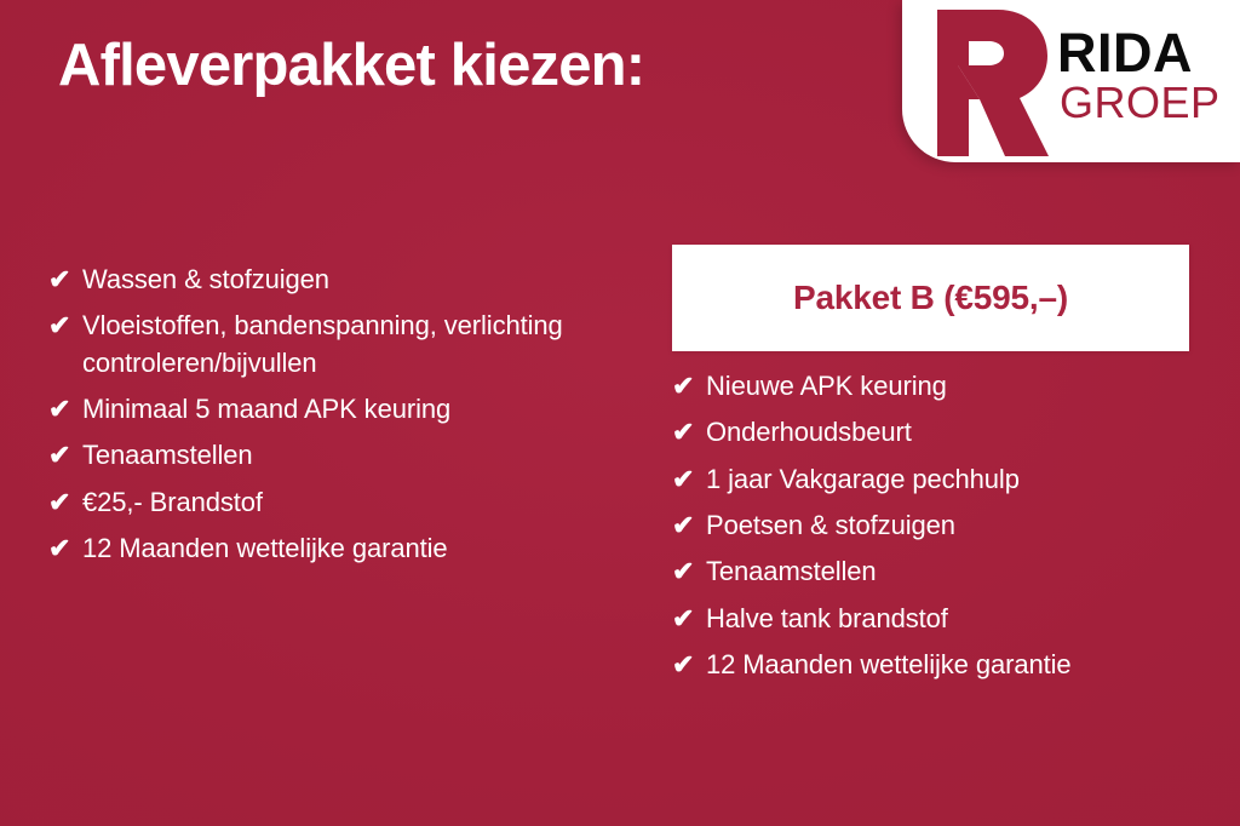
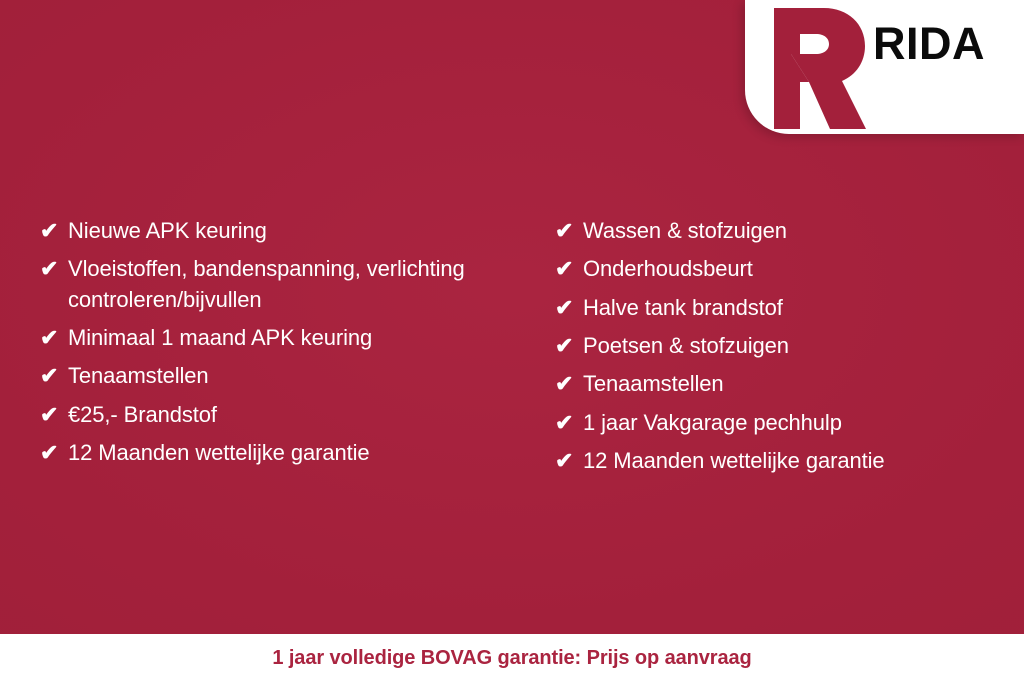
- Afleverpakket kiezen:
  RIDA
- GROEP
  ✔
- Wassen & stofzuigen
+ Nieuwe APK keuring
  ✔
  Vloeistoffen, bandenspanning, verlichting controleren/bijvullen
  ✔
- Minimaal 5 maand APK keuring
+ Minimaal 1 maand APK keuring
  ✔
  Tenaamstellen
  ✔
  €25,- Brandstof
  ✔
  12 Maanden wettelijke garantie
- Pakket B (€595,–)
  ✔
- Nieuwe APK keuring
+ Wassen & stofzuigen
  ✔
  Onderhoudsbeurt
  ✔
- 1 jaar Vakgarage pechhulp
+ Halve tank brandstof
  ✔
  Poetsen & stofzuigen
  ✔
  Tenaamstellen
  ✔
- Halve tank brandstof
+ 1 jaar Vakgarage pechhulp
  ✔
  12 Maanden wettelijke garantie
+ 1 jaar volledige BOVAG garantie: Prijs op aanvraag
